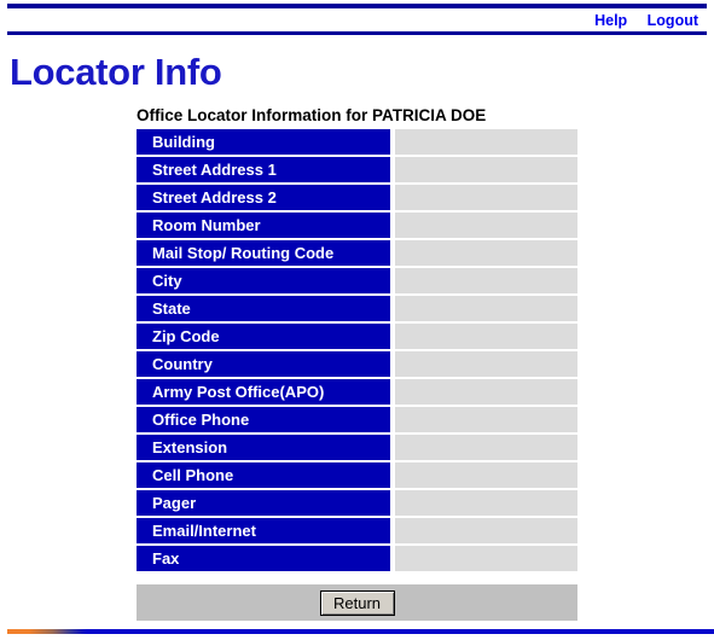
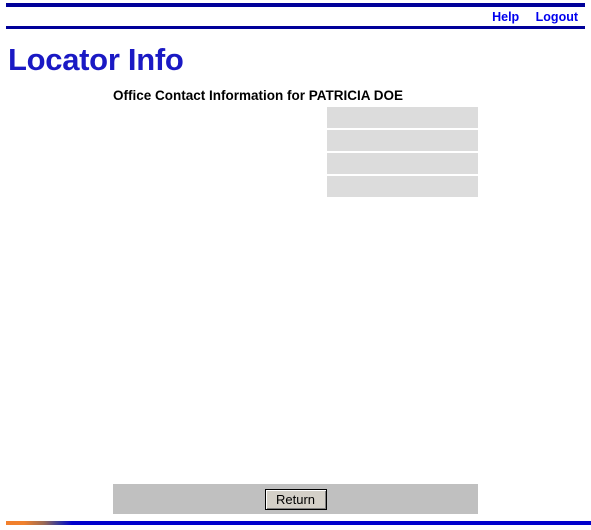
  Help Logout
  Locator Info
- Office Locator Information for PATRICIA DOE
+ Office Contact Information for PATRICIA DOE
- Building
- Street Address 1
- Street Address 2
- Room Number
- Mail Stop/ Routing Code
- City
- State
- Zip Code
- Country
- Army Post Office(APO)
- Office Phone
- Extension
- Cell Phone
- Pager
- Email/Internet
- Fax
  Return
